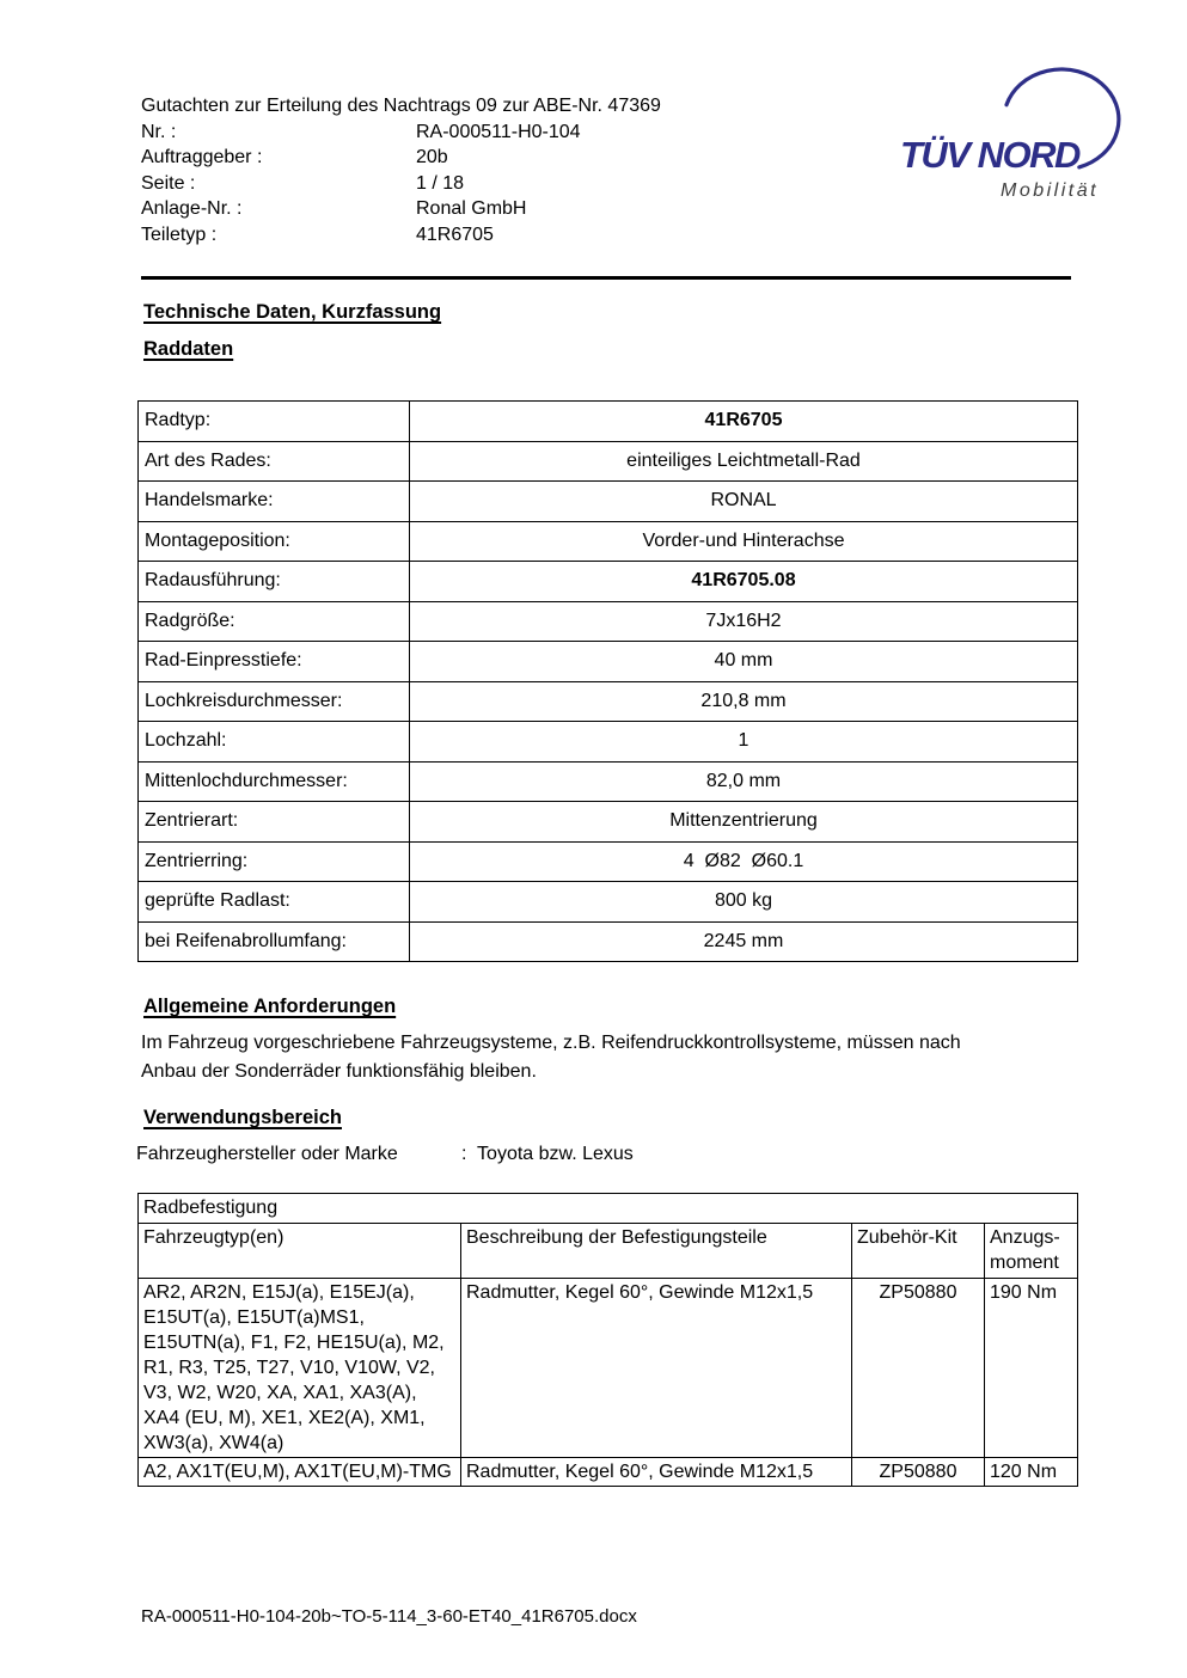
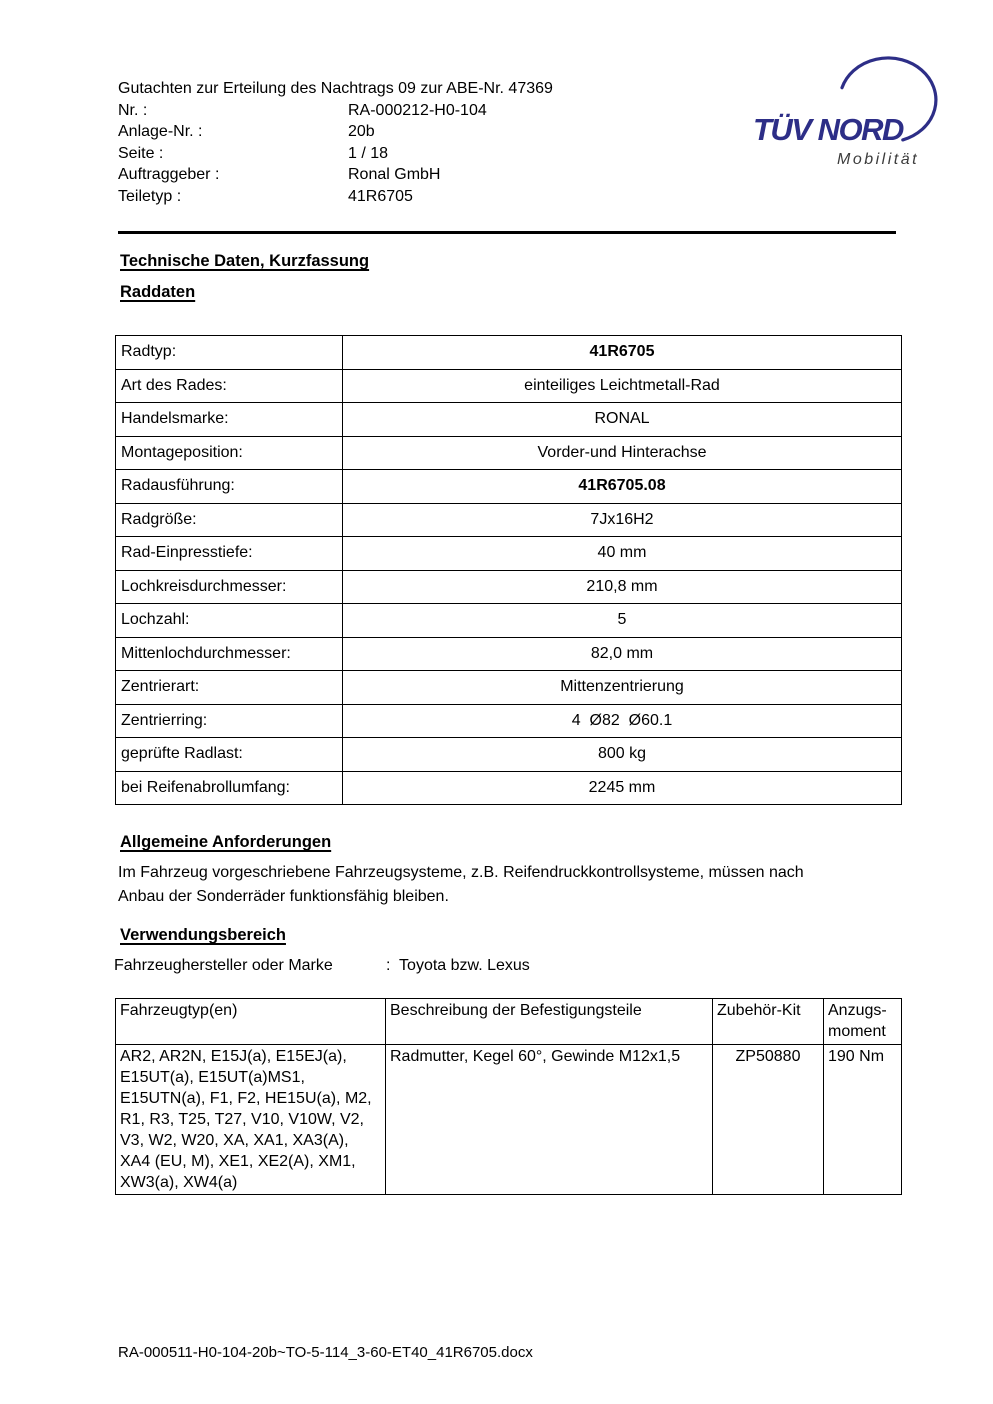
  Gutachten zur Erteilung des Nachtrags 09 zur ABE-Nr. 47369
- Nr. : RA-000511-H0-104
+ Nr. : RA-000212-H0-104
- Auftraggeber : 20b
+ Anlage-Nr. : 20b
  Seite : 1 / 18
- Anlage-Nr. : Ronal GmbH
+ Auftraggeber : Ronal GmbH
  Teiletyp : 41R6705
  TÜV NORD
  Mobilität
  Technische Daten, Kurzfassung
  Raddaten
  Radtyp:	41R6705
  Art des Rades:	einteiliges Leichtmetall-Rad
  Handelsmarke:	RONAL
  Montageposition:	Vorder-und Hinterachse
  Radausführung:	41R6705.08
  Radgröße:	7Jx16H2
  Rad-Einpresstiefe:	40 mm
  Lochkreisdurchmesser:	210,8 mm
- Lochzahl:	1
+ Lochzahl:	5
  Mittenlochdurchmesser:	82,0 mm
  Zentrierart:	Mittenzentrierung
  Zentrierring:	4 Ø82 Ø60.1
  geprüfte Radlast:	800 kg
  bei Reifenabrollumfang:	2245 mm
  Allgemeine Anforderungen
  Im Fahrzeug vorgeschriebene Fahrzeugsysteme, z.B. Reifendruckkontrollsysteme, müssen nach Anbau der Sonderräder funktionsfähig bleiben.
  Verwendungsbereich
  Fahrzeughersteller oder Marke : Toyota bzw. Lexus
- Radbefestigung
  Fahrzeugtyp(en)	Beschreibung der Befestigungsteile	Zubehör-Kit	Anzugs-moment
  AR2, AR2N, E15J(a), E15EJ(a), E15UT(a), E15UT(a)MS1, E15UTN(a), F1, F2, HE15U(a), M2, R1, R3, T25, T27, V10, V10W, V2, V3, W2, W20, XA, XA1, XA3(A), XA4 (EU, M), XE1, XE2(A), XM1, XW3(a), XW4(a)	Radmutter, Kegel 60°, Gewinde M12x1,5	ZP50880	190 Nm
- A2, AX1T(EU,M), AX1T(EU,M)-TMG	Radmutter, Kegel 60°, Gewinde M12x1,5	ZP50880	120 Nm
  RA-000511-H0-104-20b~TO-5-114_3-60-ET40_41R6705.docx
